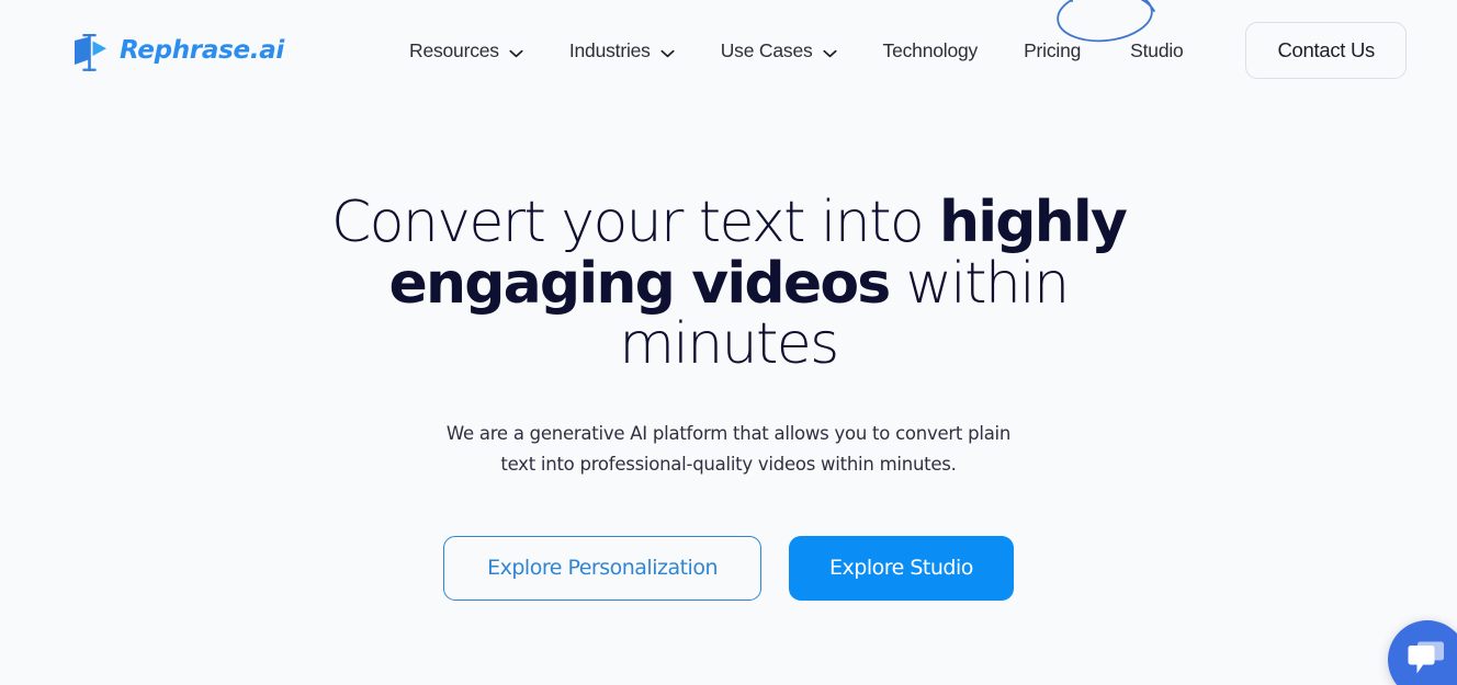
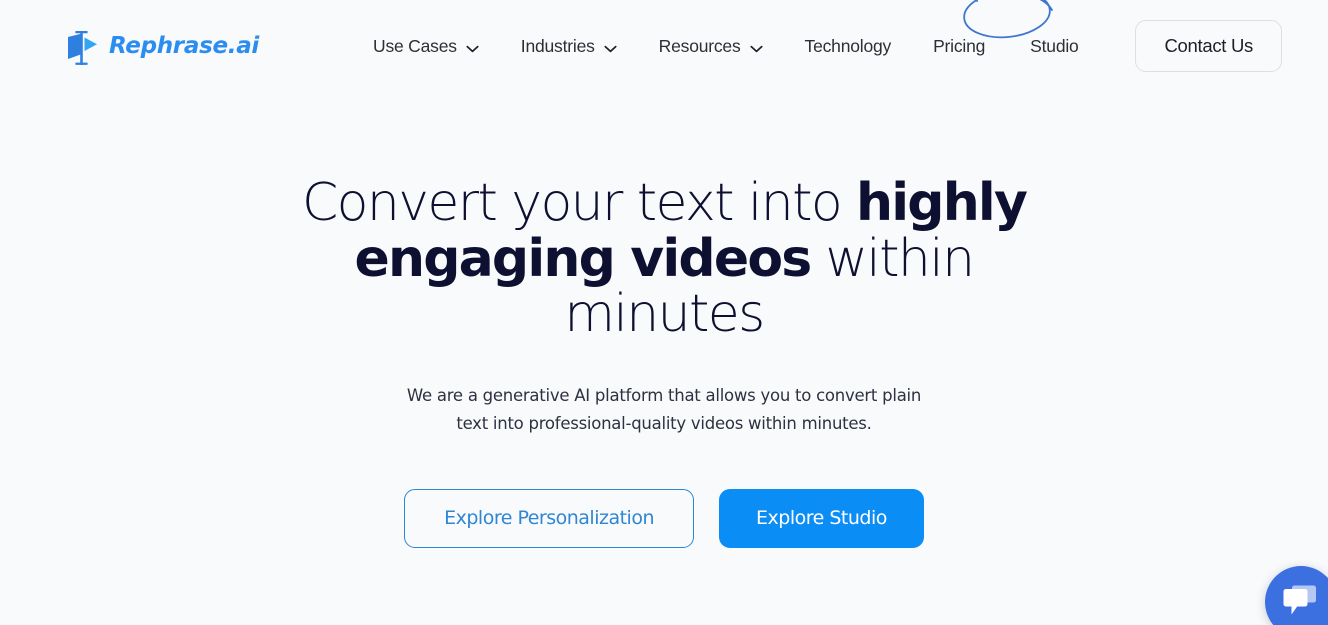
  Rephrase.ai
- Resources
+ Use Cases
  Industries
- Use Cases
+ Resources
  Technology
  Pricing
  Studio
  Contact Us
  Convert your text into highly engaging videos within minutes
  We are a generative AI platform that allows you to convert plain text into professional-quality videos within minutes.
  Explore Personalization
  Explore Studio
